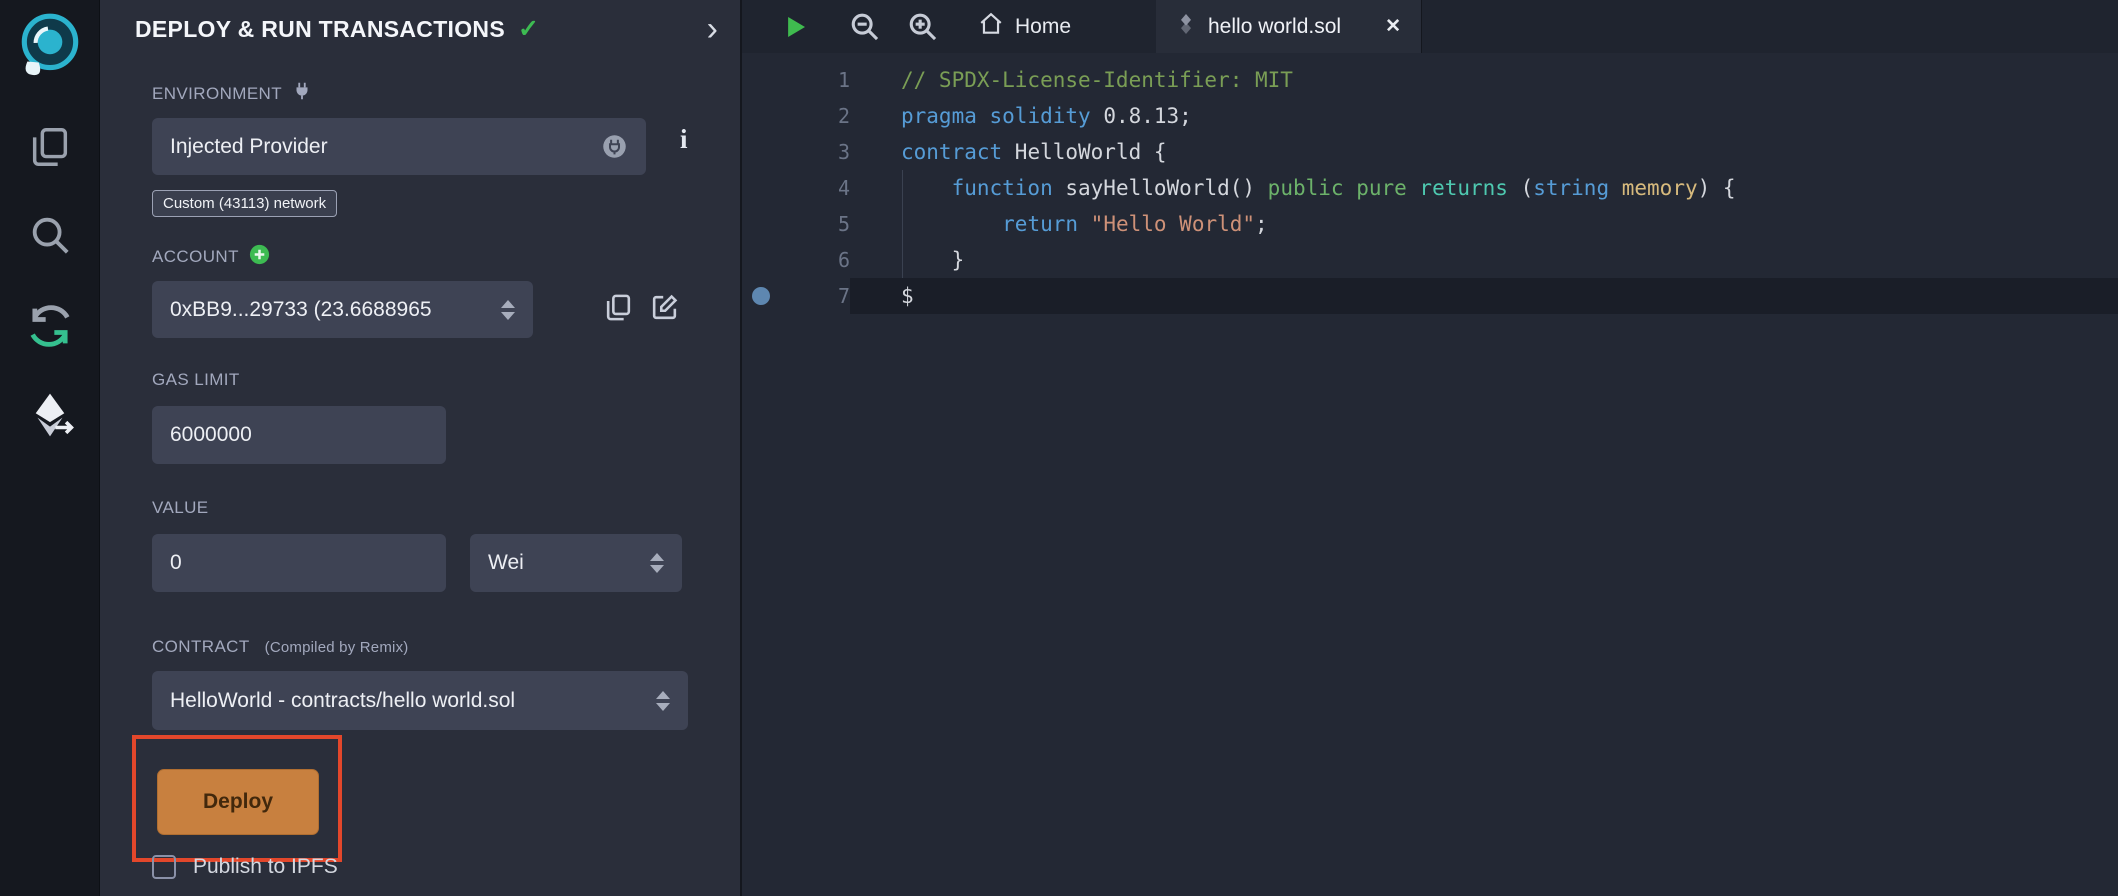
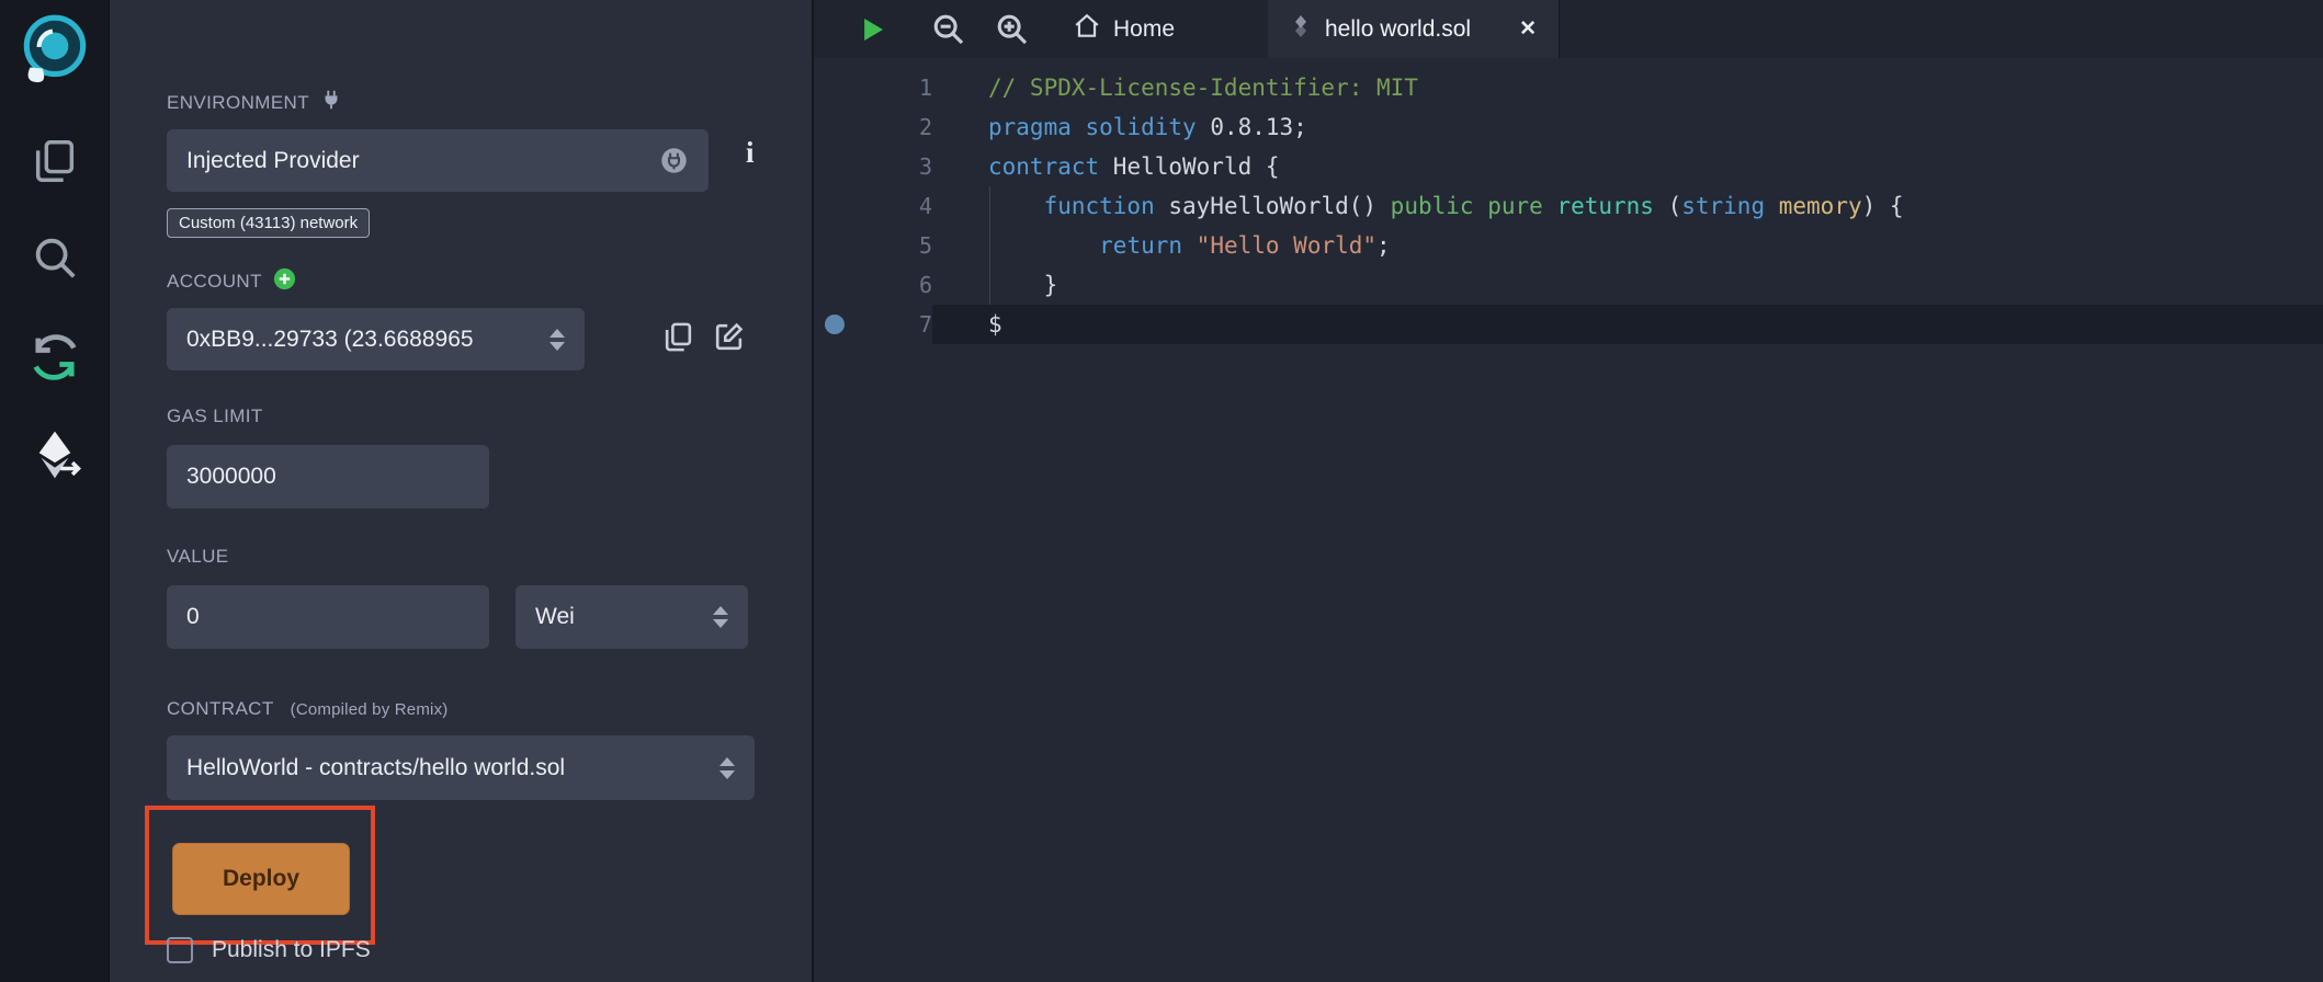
- DEPLOY & RUN TRANSACTIONS
- ✓
- ›
  ENVIRONMENT
  Injected Provider
  i
  Custom (43113) network
  ACCOUNT
  0xBB9...29733 (23.6688965
  GAS LIMIT
- 6000000
+ 3000000
  VALUE
  0
  Wei
  CONTRACT
  (Compiled by Remix)
  HelloWorld - contracts/hello world.sol
  Deploy
  Publish to IPFS
  Home
  hello world.sol
  ✕
  1
  // SPDX-License-Identifier: MIT
  2
  pragma solidity 0.8.13;
  3
  contract HelloWorld {
  4
  function sayHelloWorld() public pure returns (string memory) {
  5
  return "Hello World";
  6
  }
  7
  $
